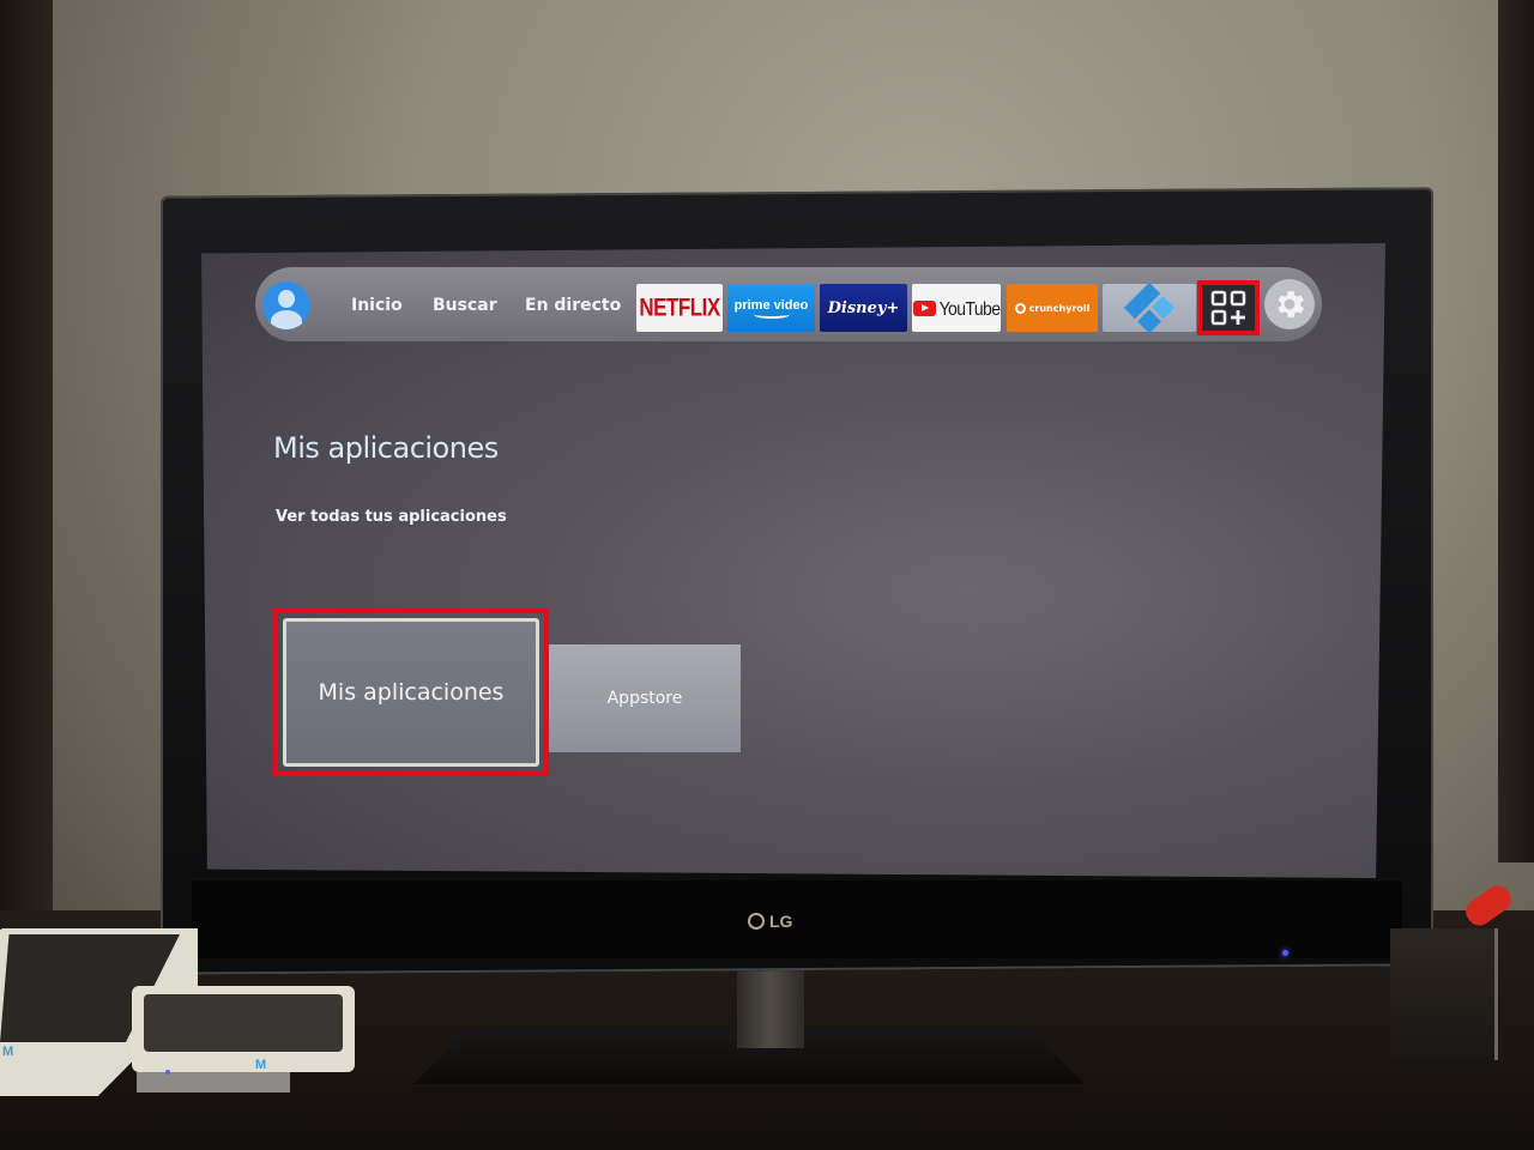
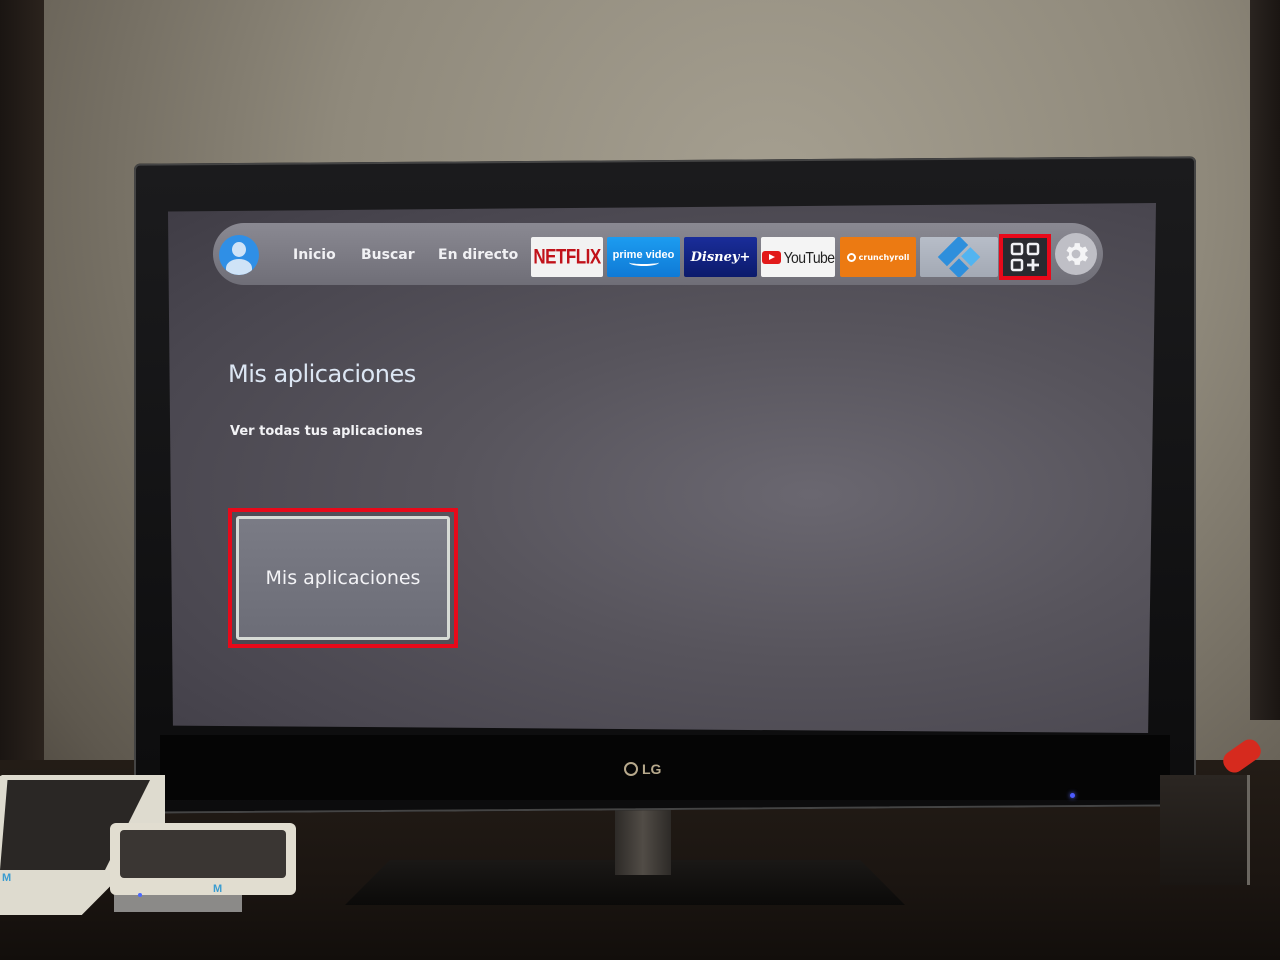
  LG
  Inicio
  Buscar
  En directo
  NETFLIX
  prime video
  Disney+
  YouTube
  crunchyroll
  Mis aplicaciones
  Ver todas tus aplicaciones
  Mis aplicaciones
- Appstore
  M
  M
